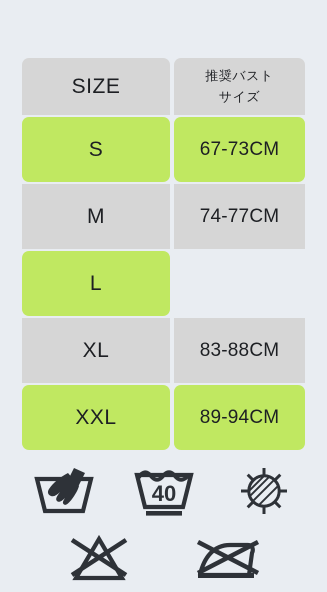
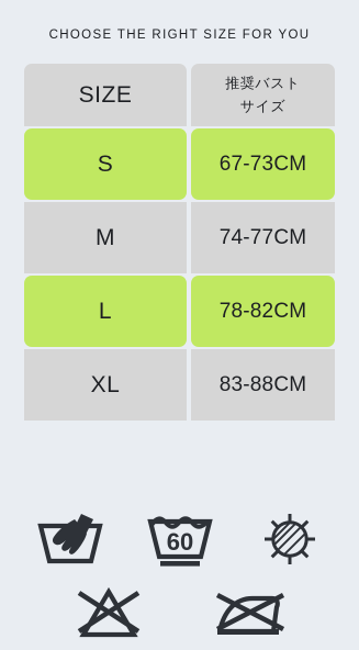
+ CHOOSE THE RIGHT SIZE FOR YOU
  SIZE
  推奨バスト
  サイズ
  S
  67-73CM
  M
  74-77CM
  L
+ 78-82CM
  XL
  83-88CM
- XXL
- 89-94CM
- 40
+ 60
